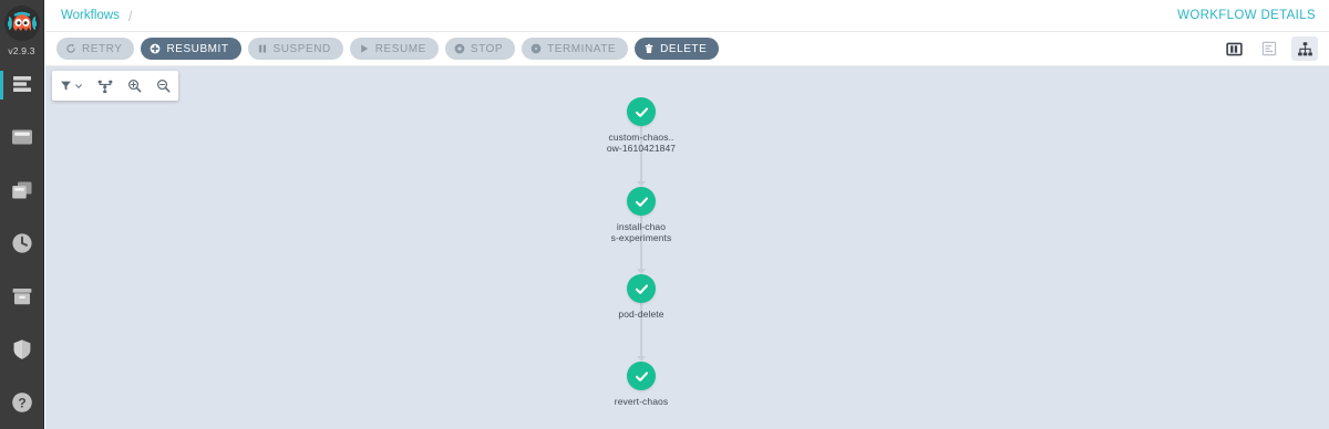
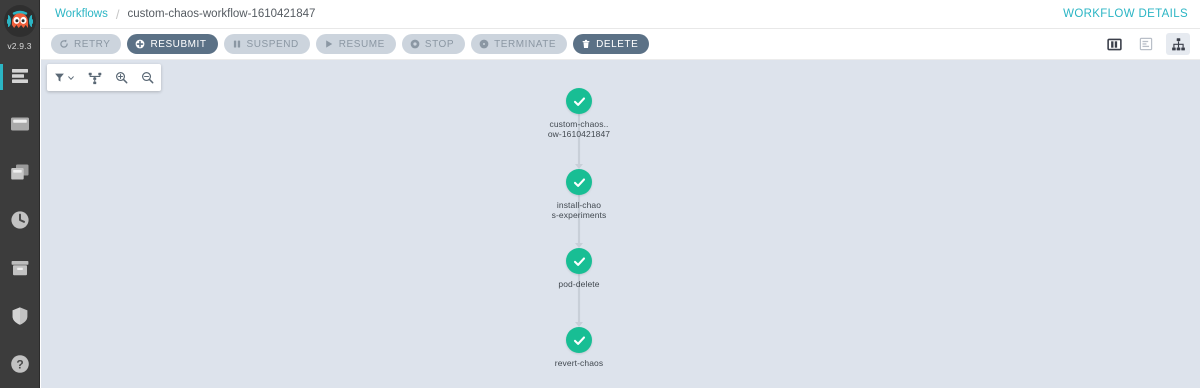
  v2.9.3
  ?
  Workflows
  /
+ custom-chaos-workflow-1610421847
  WORKFLOW DETAILS
  RETRY
  RESUBMIT
  SUSPEND
  RESUME
  STOP
  TERMINATE
  DELETE
  custom-chaos..
  ow-1610421847
  install-chao
  s-experiments
  pod-delete
  revert-chaos
